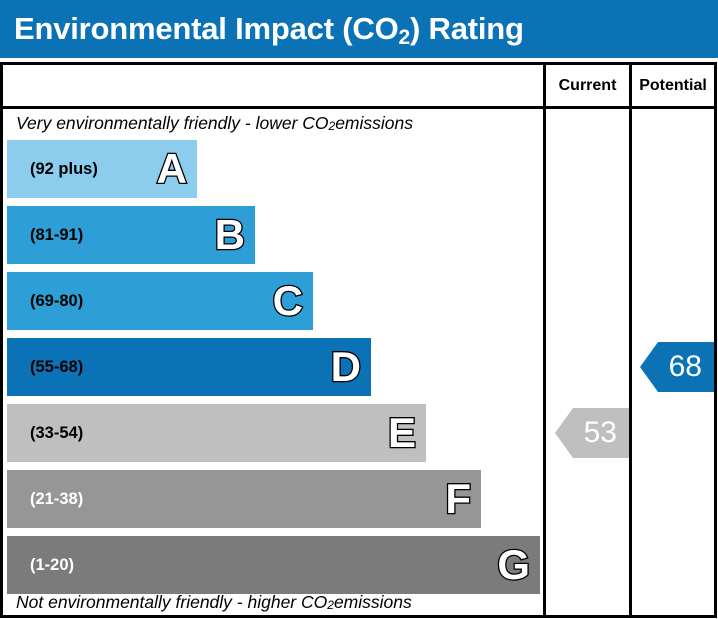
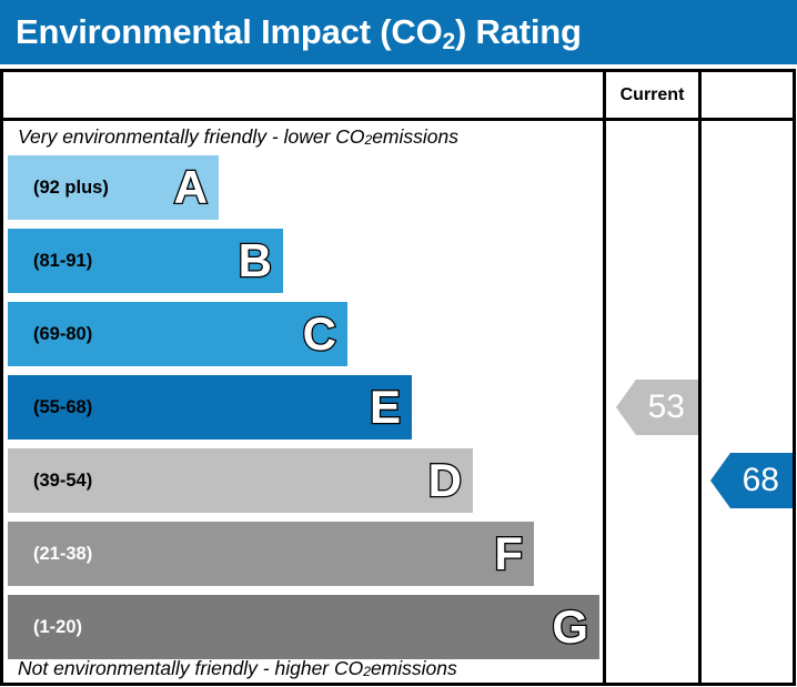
  Environmental Impact (CO2) Rating
  Current
- Potential
  Very environmentally friendly - lower CO
  2
  emissions
  (92 plus)
  A
  (81-91)
  B
  (69-80)
  C
  (55-68)
- D
+ E
- (33-54)
+ (39-54)
- E
+ D
  (21-38)
  F
  (1-20)
  G
  Not environmentally friendly - higher CO
  2
  emissions
  53
  68
